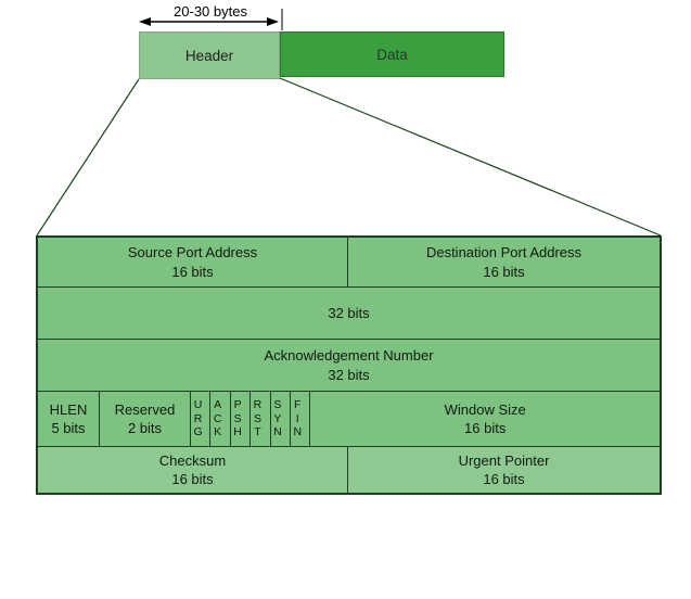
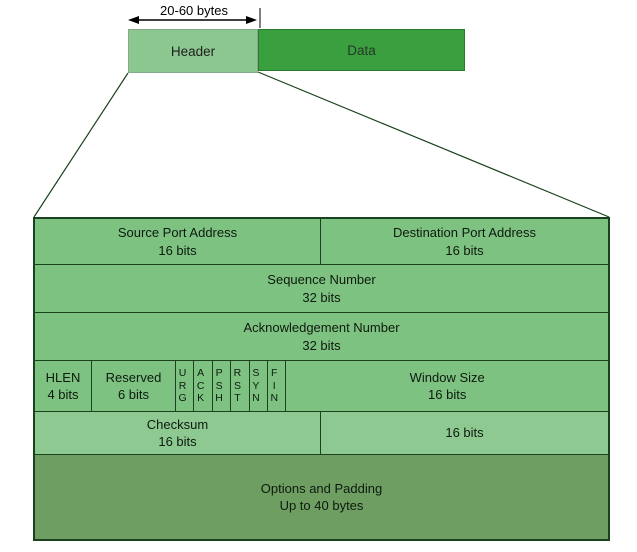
- 20-30 bytes
+ 20-60 bytes
  Header
  Data
  Source Port Address
  16 bits
  Destination Port Address
  16 bits
+ Sequence Number
  32 bits
  Acknowledgement Number
  32 bits
  HLEN
- 5 bits
+ 4 bits
  Reserved
- 2 bits
+ 6 bits
  U
  R
  G
  A
  C
  K
  P
  S
  H
  R
  S
  T
  S
  Y
  N
  F
  I
  N
  Window Size
  16 bits
  Checksum
  16 bits
- Urgent Pointer
  16 bits
+ Options and Padding
+ Up to 40 bytes
